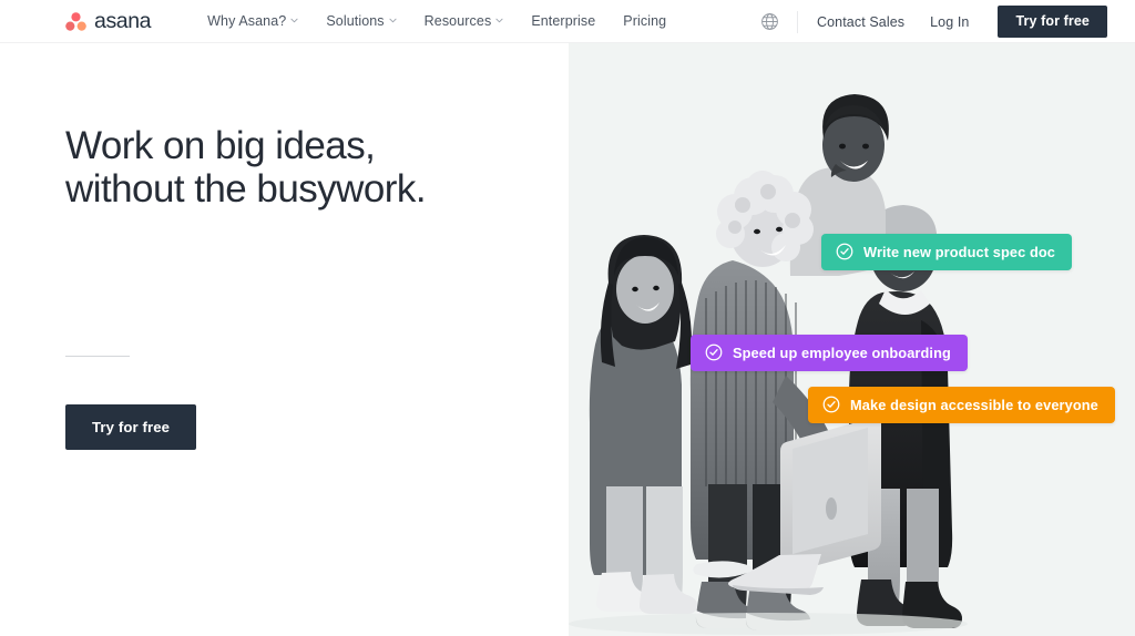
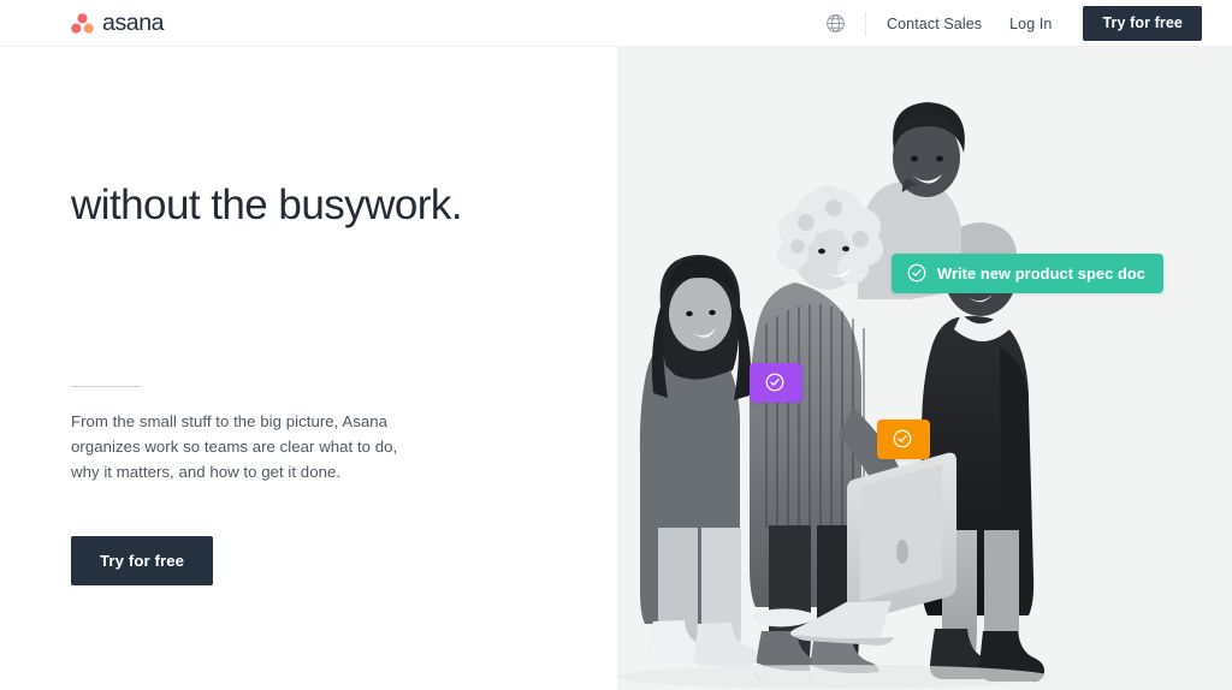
  asana
- Why Asana?
- Solutions
- Resources
- Enterprise
- Pricing
  Contact Sales
  Log In
  Try for free
- Work on big ideas,
  without the busywork.
+ From the small stuff to the big picture, Asana organizes work so teams are clear what to do, why it matters, and how to get it done.
  Try for free
  Write new product spec doc
- Speed up employee onboarding
- Make design accessible to everyone
